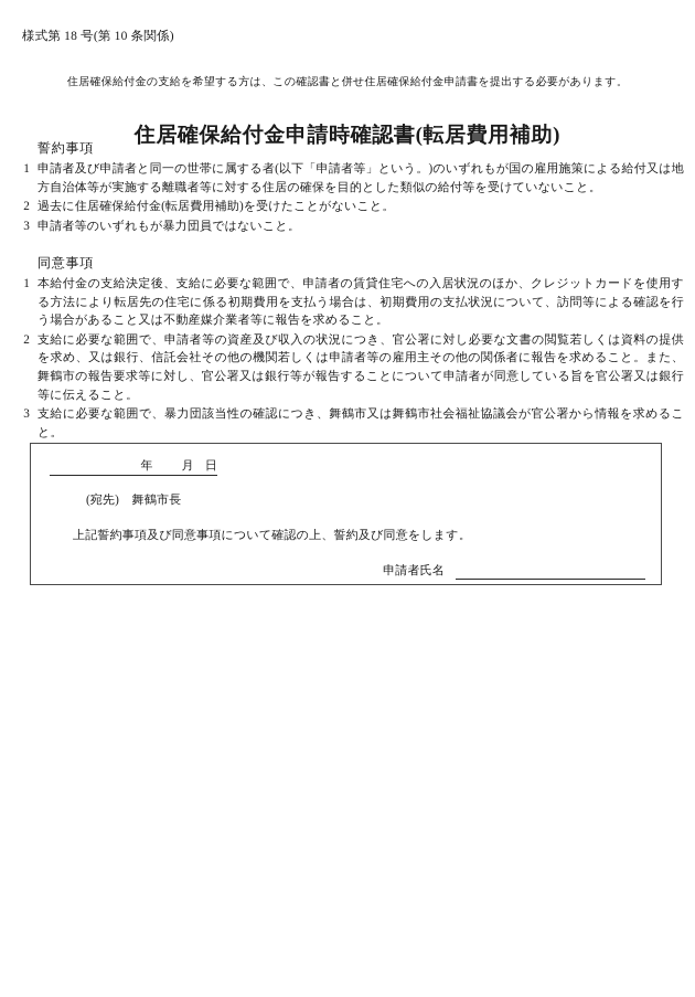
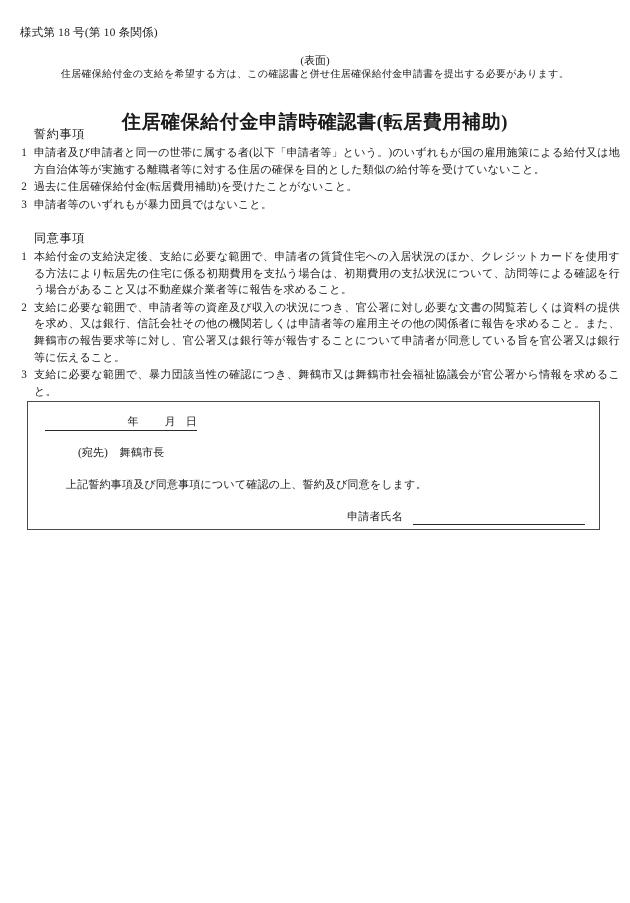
  様式第 18 号(第 10 条関係)
+ (表面)
  住居確保給付金の支給を希望する方は、この確認書と併せ住居確保給付金申請書を提出する必要があります。
  住居確保給付金申請時確認書(転居費用補助)
  誓約事項
  1
  申請者及び申請者と同一の世帯に属する者(以下「申請者等」という。)のいずれもが国の雇用施策による給付又は地方自治体等が実施する離職者等に対する住居の確保を目的とした類似の給付等を受けていないこと。
  2
  過去に住居確保給付金(転居費用補助)を受けたことがないこと。
  3
  申請者等のいずれもが暴力団員ではないこと。
  同意事項
  1
  本給付金の支給決定後、支給に必要な範囲で、申請者の賃貸住宅への入居状況のほか、クレジットカードを使用する方法により転居先の住宅に係る初期費用を支払う場合は、初期費用の支払状況について、訪問等による確認を行う場合があること又は不動産媒介業者等に報告を求めること。
  2
  支給に必要な範囲で、申請者等の資産及び収入の状況につき、官公署に対し必要な文書の閲覧若しくは資料の提供を求め、又は銀行、信託会社その他の機関若しくは申請者等の雇用主その他の関係者に報告を求めること。また、舞鶴市の報告要求等に対し、官公署又は銀行等が報告することについて申請者が同意している旨を官公署又は銀行等に伝えること。
  3
  支給に必要な範囲で、暴力団該当性の確認につき、舞鶴市又は舞鶴市社会福祉協議会が官公署から情報を求めること。
  年
  月
  日
  (宛先) 舞鶴市長
  上記誓約事項及び同意事項について確認の上、誓約及び同意をします。
  申請者氏名
